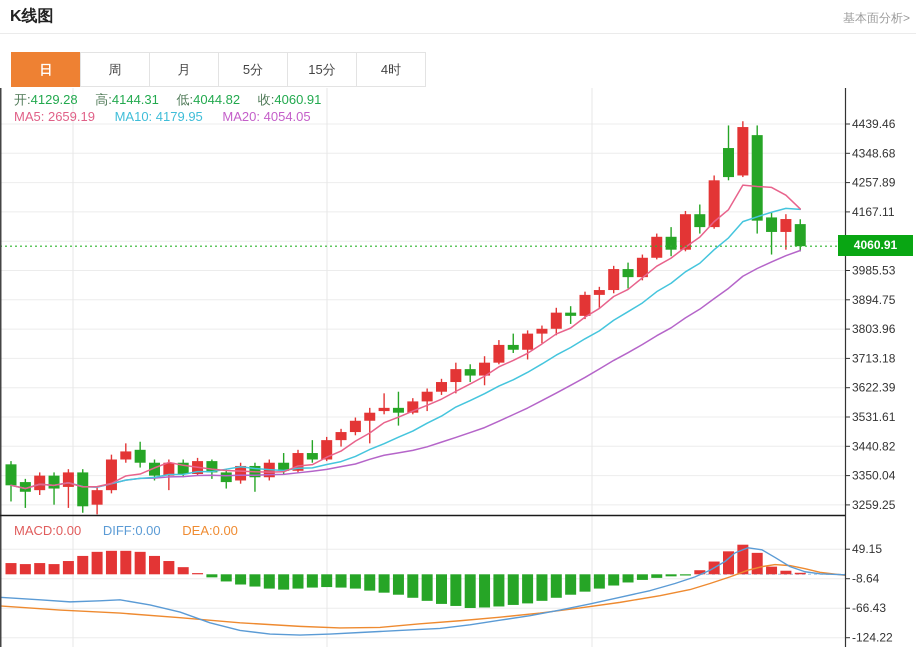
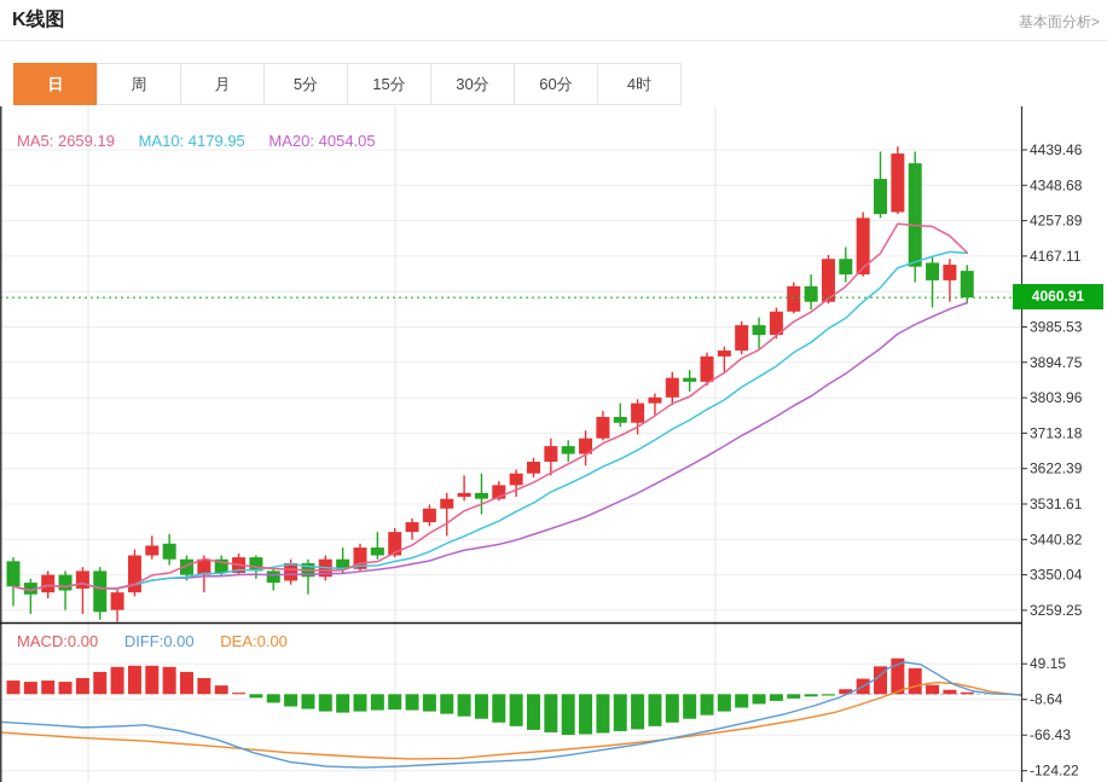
  K线图
  基本面分析>
  日
  周
  月
  5分
  15分
+ 30分
+ 60分
  4时
  4439.46
  4348.68
  4257.89
  4167.11
  3985.53
  3894.75
  3803.96
  3713.18
  3622.39
  3531.61
  3440.82
  3350.04
  3259.25
  49.15
  -8.64
  -66.43
  -124.22
- 开:4129.28 高:4144.31 低:4044.82 收:4060.91
  MA5: 2659.19 MA10: 4179.95 MA20: 4054.05
  MACD:0.00 DIFF:0.00 DEA:0.00
  4060.91
